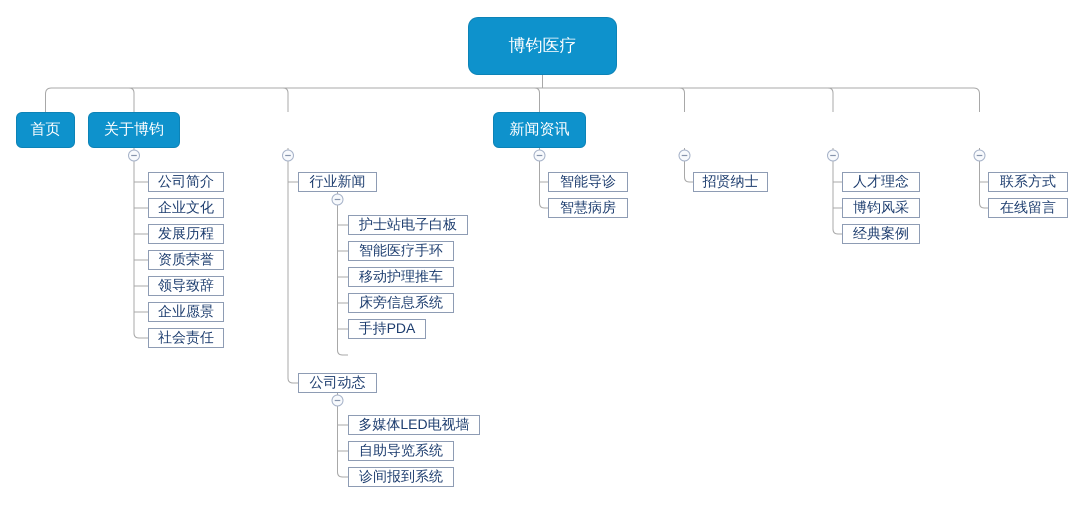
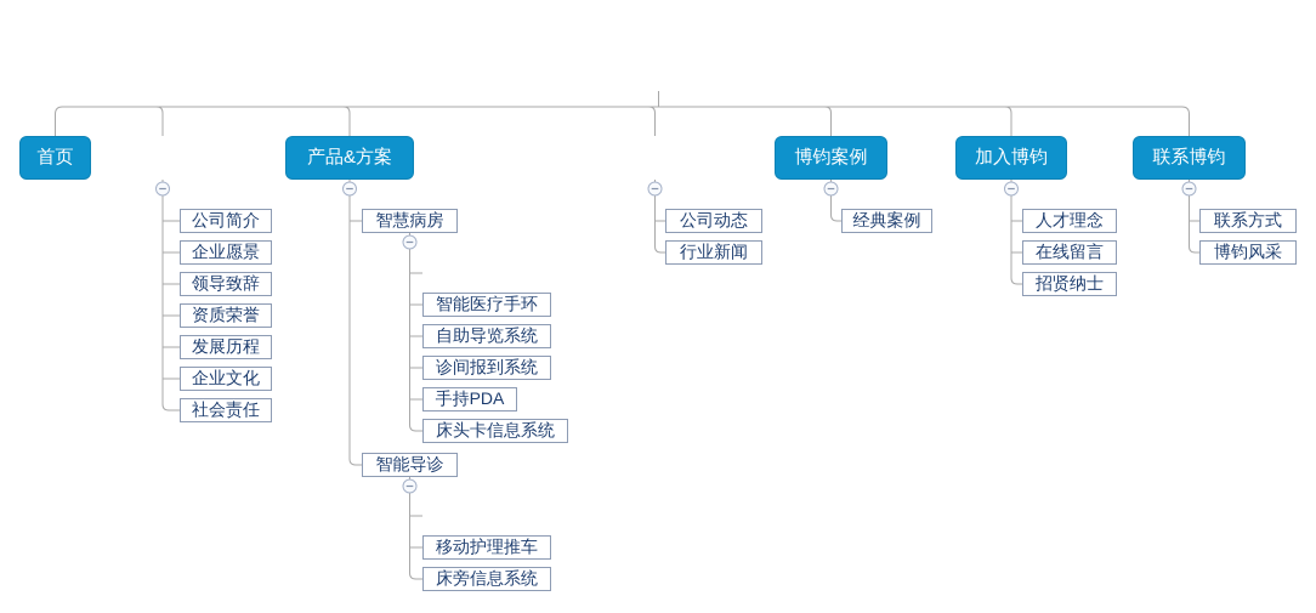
- 博钧医疗
  首页
- 关于博钧
  公司简介
- 企业文化
+ 企业愿景
- 发展历程
+ 领导致辞
  资质荣誉
- 领导致辞
+ 发展历程
- 企业愿景
+ 企业文化
  社会责任
+ 产品&方案
- 行业新闻
+ 智慧病房
- 护士站电子白板
  智能医疗手环
- 移动护理推车
+ 自助导览系统
- 床旁信息系统
+ 诊间报到系统
  手持PDA
+ 床头卡信息系统
- 公司动态
+ 智能导诊
- 多媒体LED电视墙
- 自助导览系统
+ 移动护理推车
- 诊间报到系统
+ 床旁信息系统
- 新闻资讯
- 智能导诊
+ 公司动态
- 智慧病房
+ 行业新闻
+ 博钧案例
- 招贤纳士
+ 经典案例
+ 加入博钧
  人才理念
- 博钧风采
+ 在线留言
- 经典案例
+ 招贤纳士
+ 联系博钧
  联系方式
- 在线留言
+ 博钧风采
